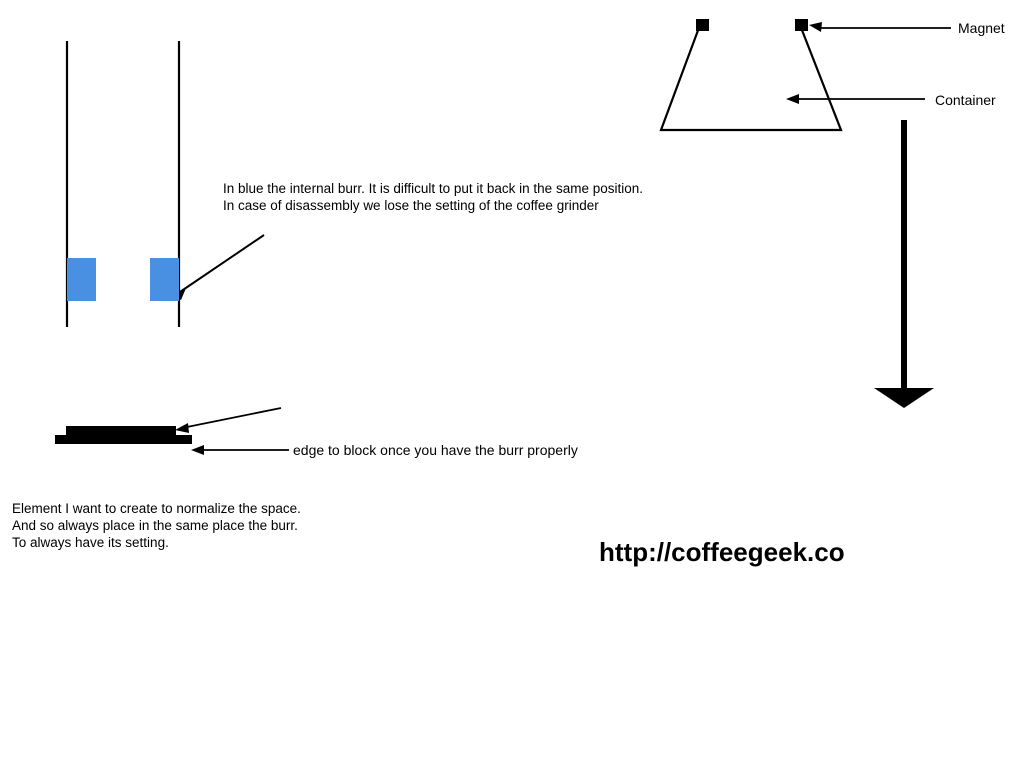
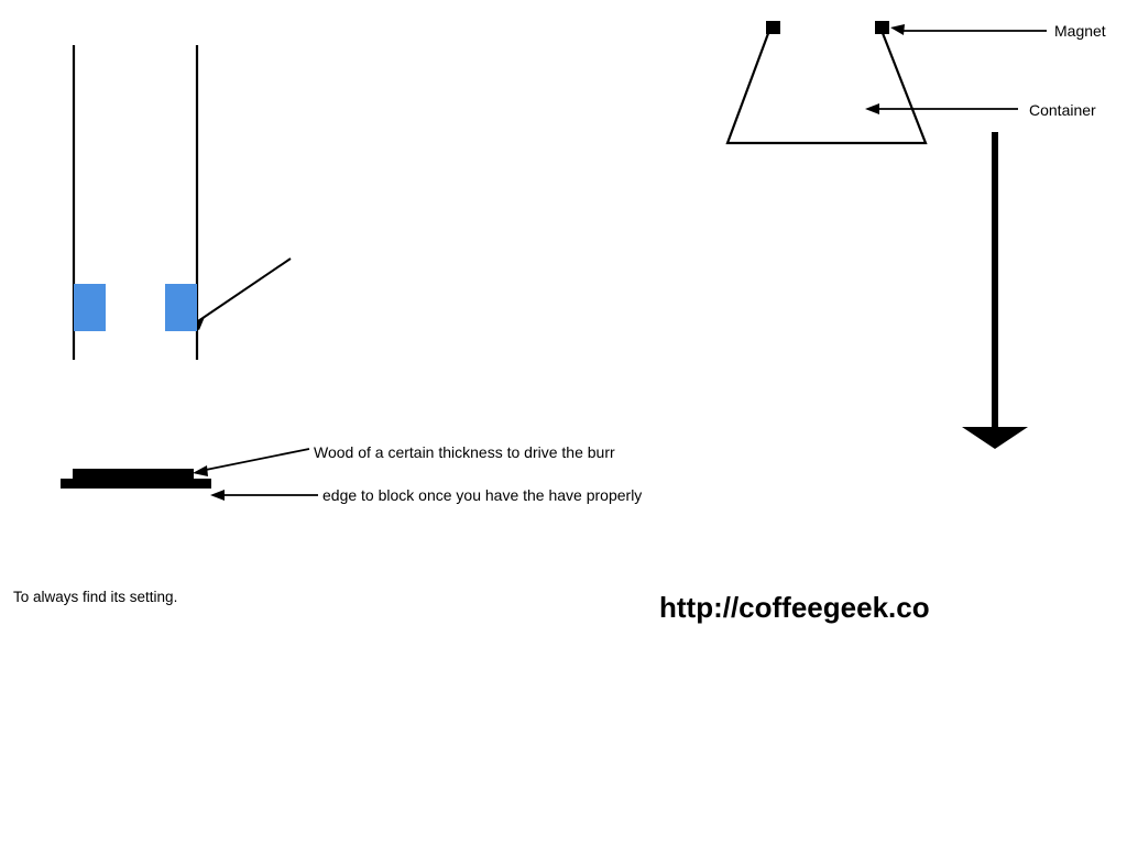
- In blue the internal burr. It is difficult to put it back in the same position.
- In case of disassembly we lose the setting of the coffee grinder
  Magnet
  Container
+ Wood of a certain thickness to drive the burr
- edge to block once you have the burr properly
+ edge to block once you have the have properly
- Element I want to create to normalize the space.
- And so always place in the same place the burr.
- To always have its setting.
+ To always find its setting.
  http://coffeegeek.co
